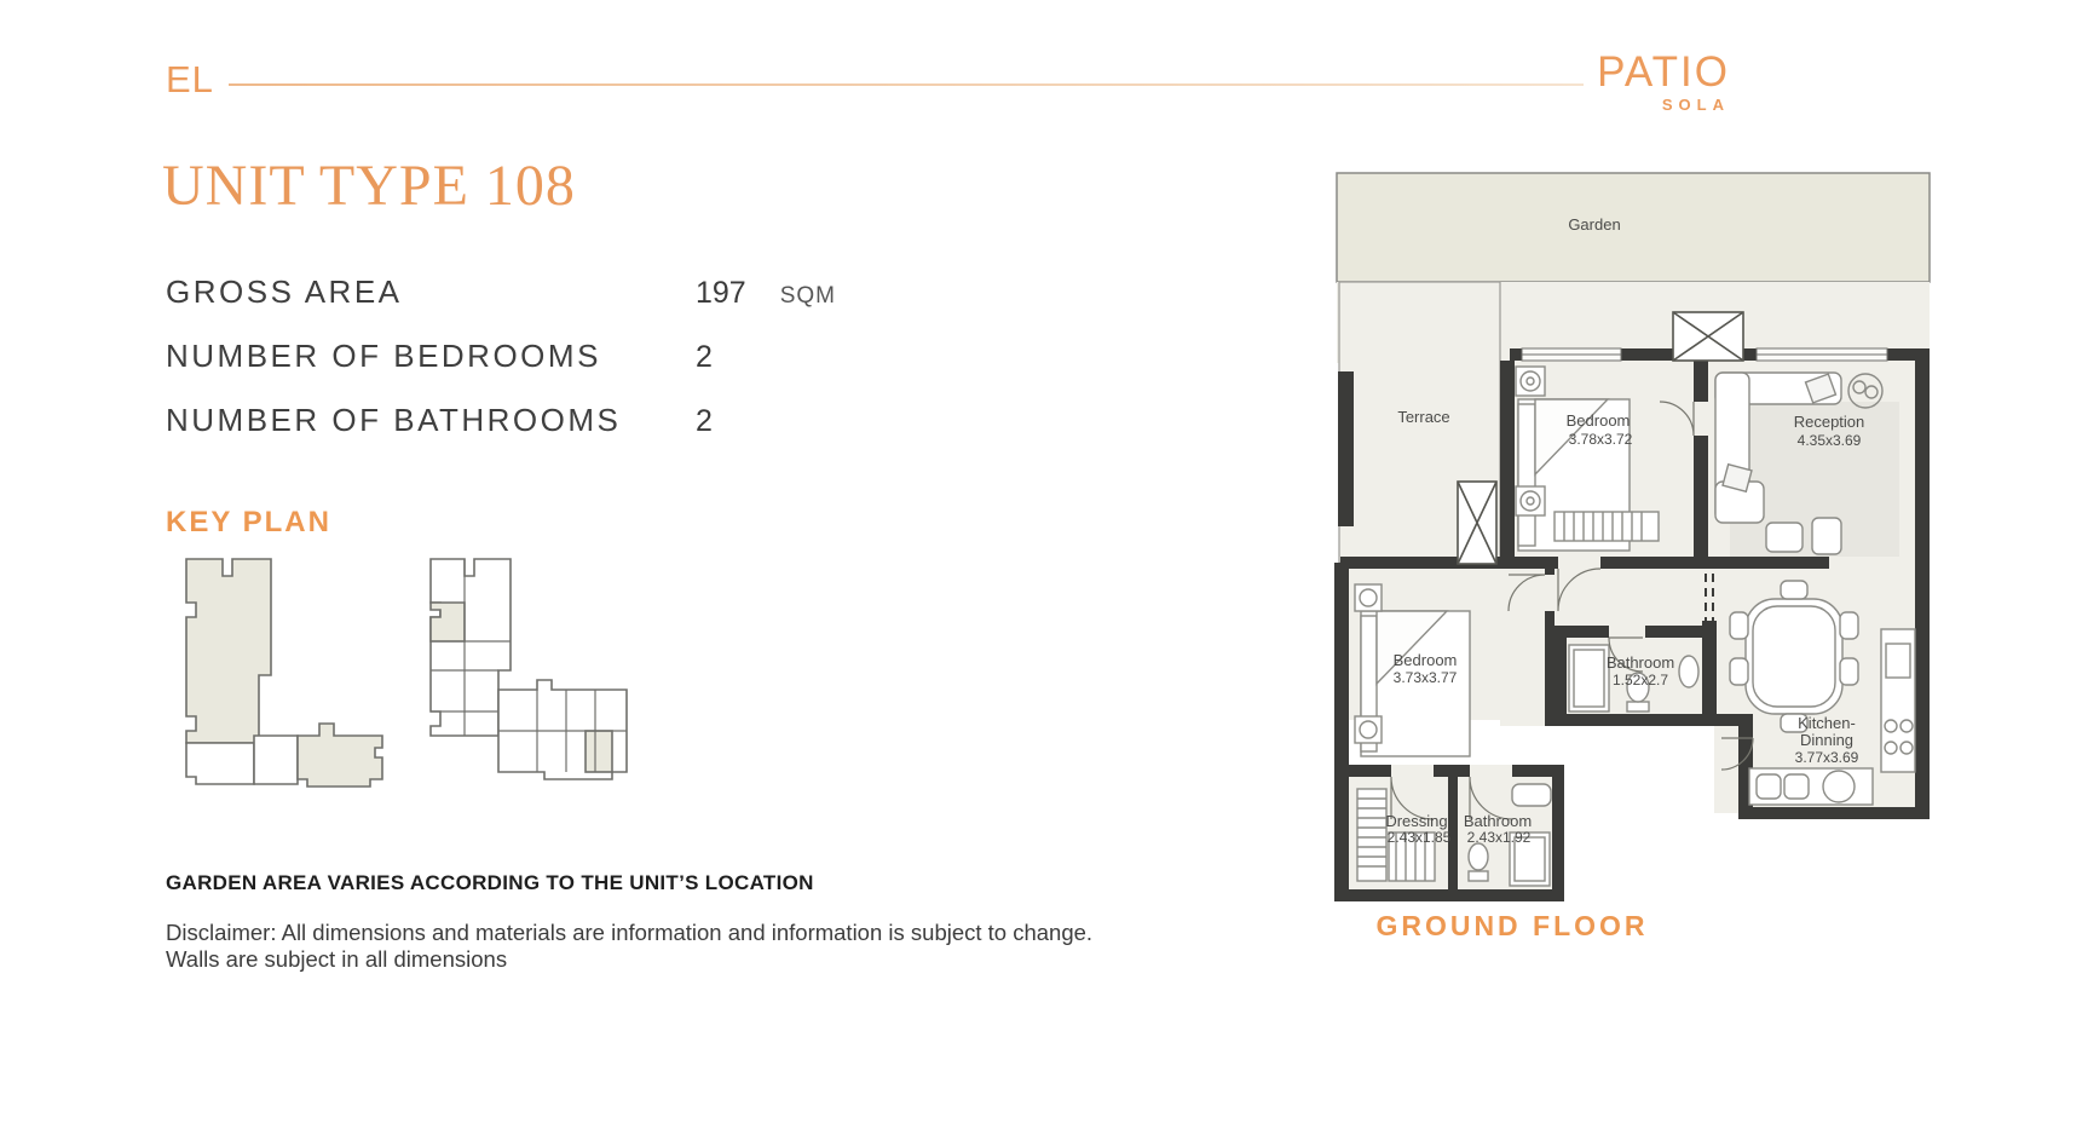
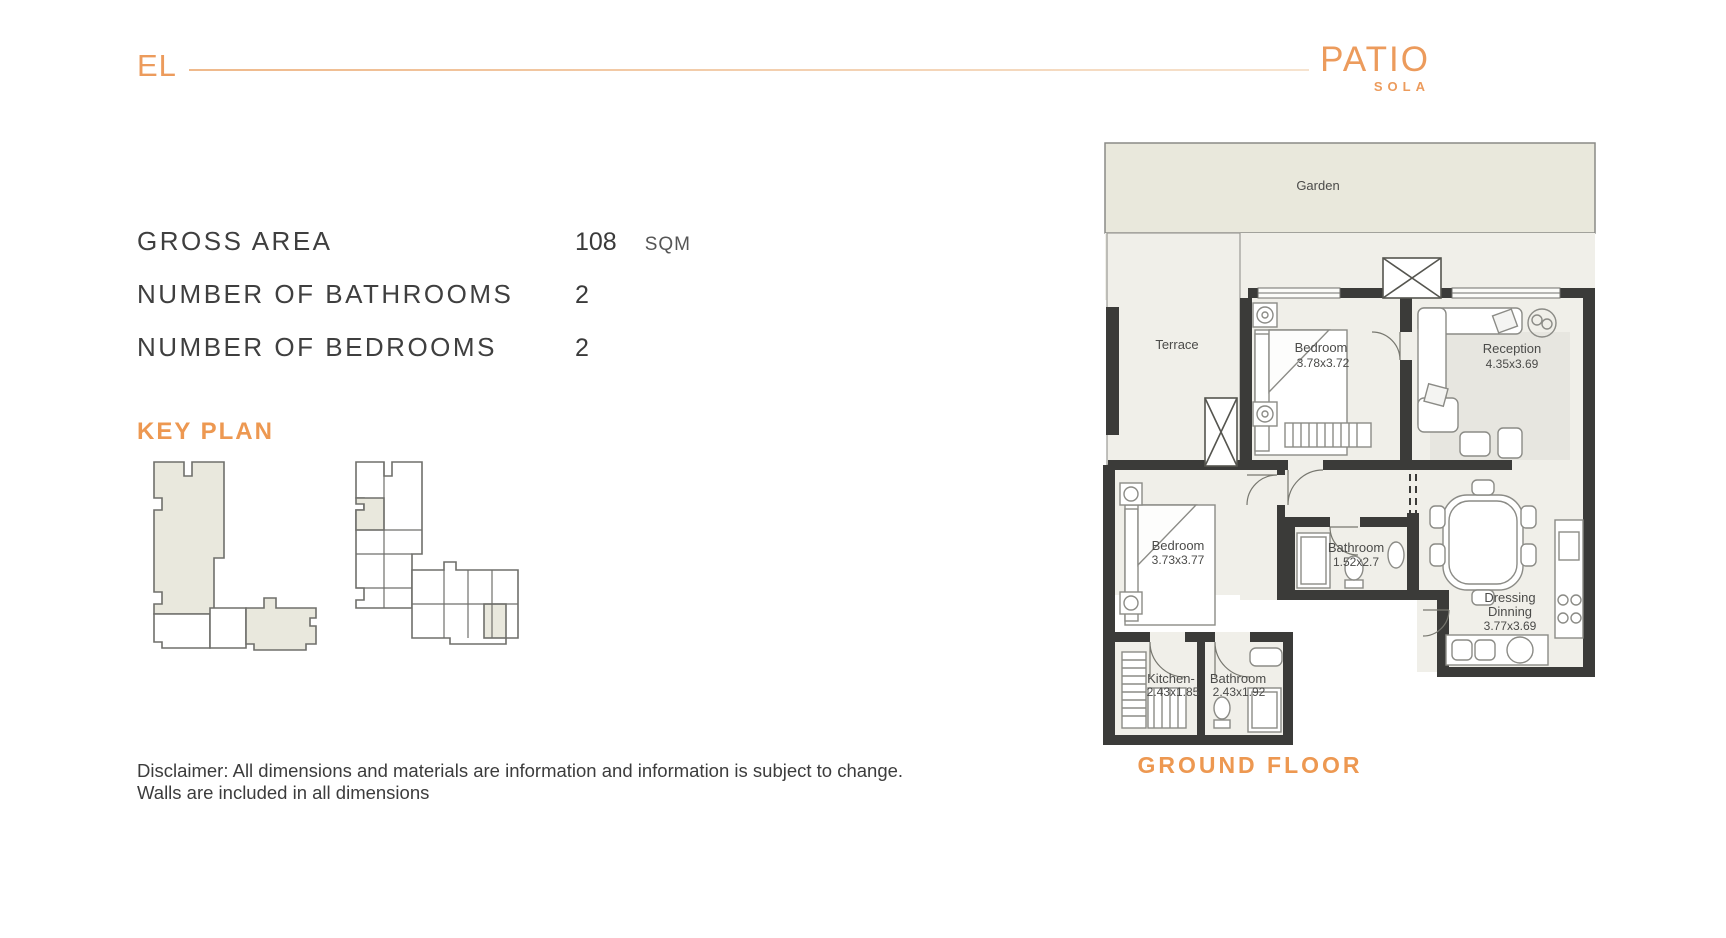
  EL
  PATIO
  SOLA
- UNIT TYPE 108
  GROSS AREA
- 197
+ 108
  SQM
- NUMBER OF BEDROOMS
+ NUMBER OF BATHROOMS
  2
- NUMBER OF BATHROOMS
+ NUMBER OF BEDROOMS
  2
  KEY PLAN
  Garden
  Terrace
  Bedroom
  3.78x3.72
  Reception
  4.35x3.69
  Bedroom
  3.73x3.77
  Bathroom
  1.52x2.7
- Kitchen-
+ Dressing
  Dinning
  3.77x3.69
- Dressing
+ Kitchen-
  2.43x1.85
  Bathroom
  2.43x1.92
  GROUND FLOOR
- GARDEN AREA VARIES ACCORDING TO THE UNIT’S LOCATION
  Disclaimer: All dimensions and materials are information and information is subject to change.
- Walls are subject in all dimensions
+ Walls are included in all dimensions
